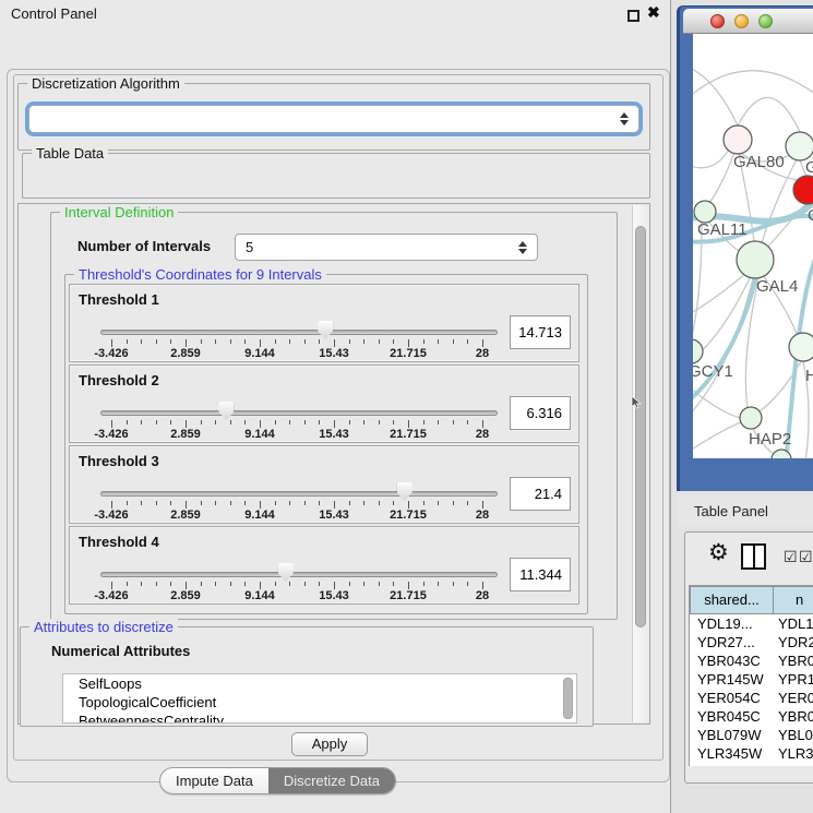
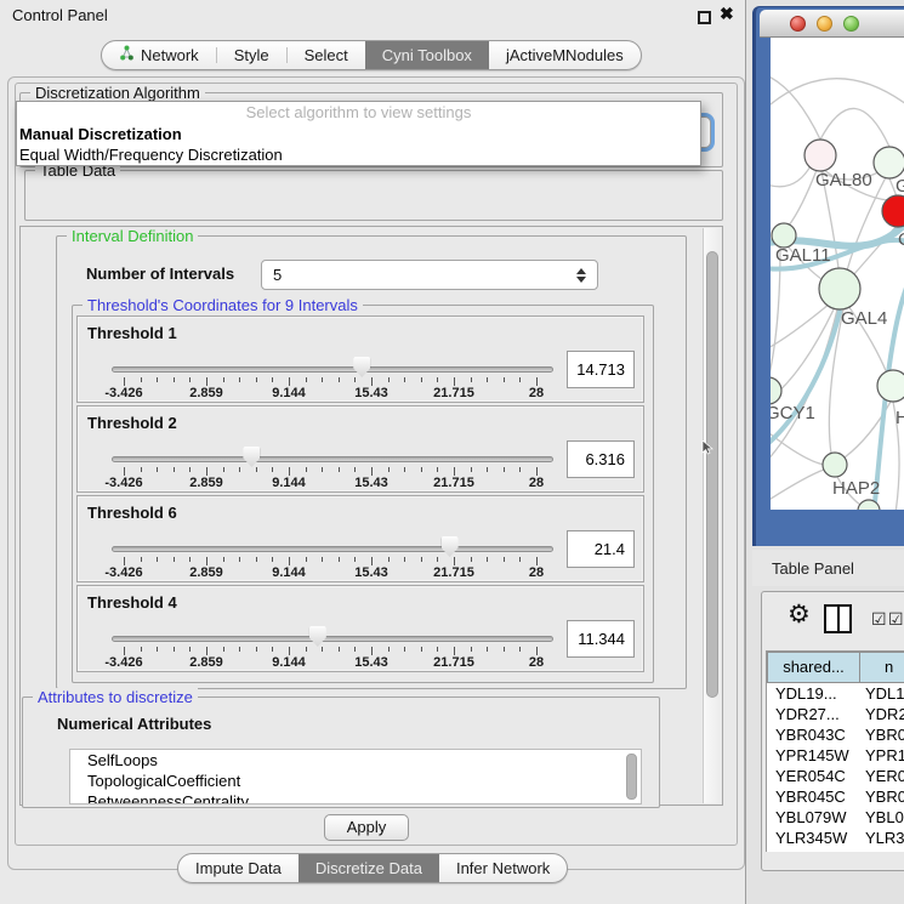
  Control Panel
  ✖
+ Network
+ Style
+ Select
+ Cyni Toolbox
+ jActiveMNodules
  Discretization Algorithm
+ Select algorithm to view settings
+ Manual Discretization
+ Equal Width/Frequency Discretization
  Table Data
  Interval Definition
  Number of Intervals
  5
  Threshold's Coordinates for 9 Intervals
  Threshold 1
  -3.426
  2.859
  9.144
  15.43
  21.715
  28
  14.713
  Threshold 2
  -3.426
  2.859
  9.144
  15.43
  21.715
  28
  6.316
- Threshold 3
+ Threshold 6
  -3.426
  2.859
  9.144
  15.43
  21.715
  28
  21.4
  Threshold 4
  -3.426
  2.859
  9.144
  15.43
  21.715
  28
  11.344
  Attributes to discretize
  Numerical Attributes
  SelfLoops
  TopologicalCoefficient
  BetweennessCentrality
  Apply
  Impute Data
  Discretize Data
+ Infer Network
  GAL80
  GAL11
  GAL4
  GCY1
  H
  HAP2
  Table Panel
  ⚙
  ☑
  ☑
  shared...
  n
  YDL19... YDL1
  YDR27... YDR2
  YBR043C YBR0
  YPR145W YPR1
  YER054C YER0
  YBR045C YBR0
  YBL079W YBL0
  YLR345W YLR3
